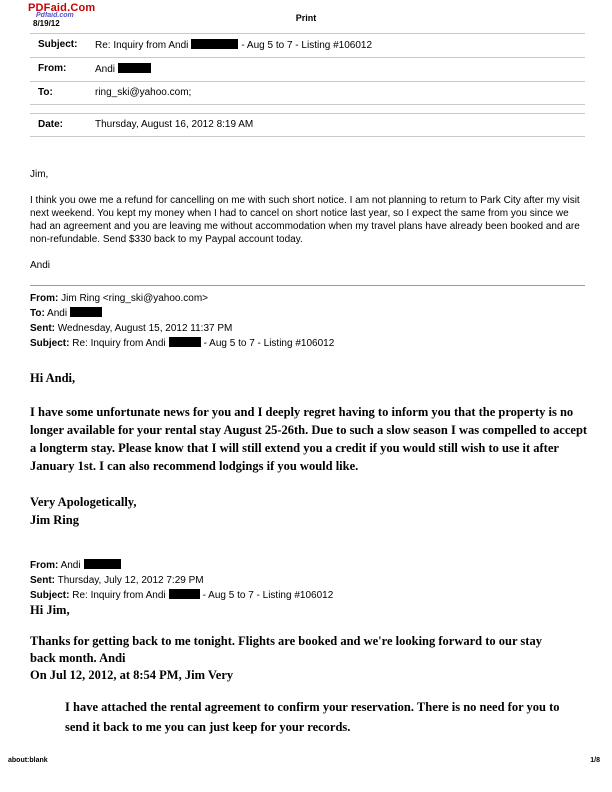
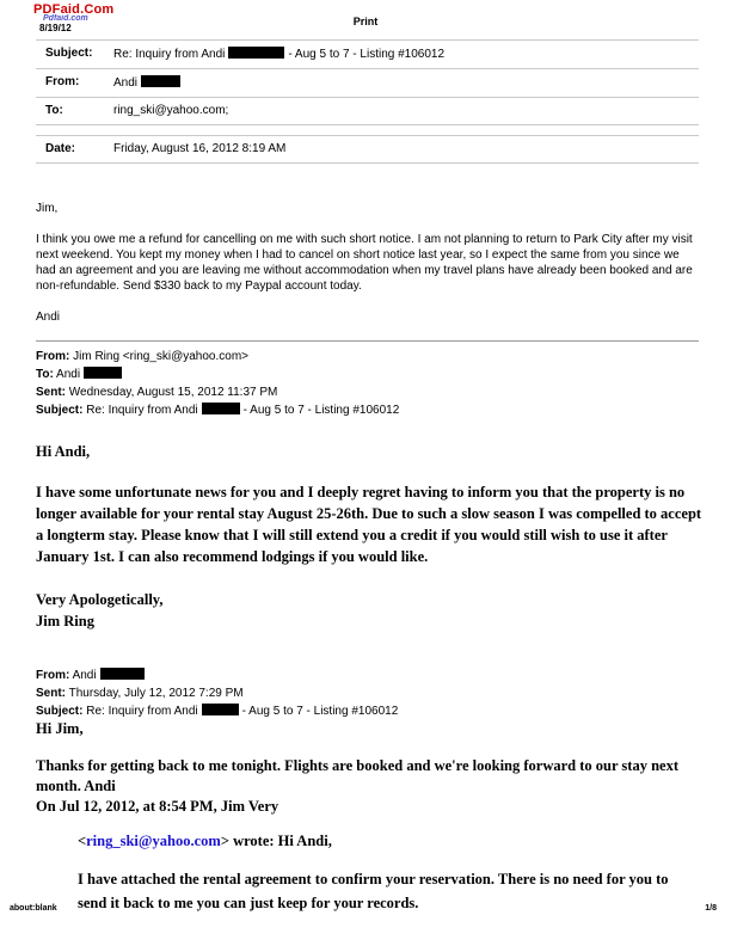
  PDFaid.Com
  8/19/12
  Print
  Subject:
  Re: Inquiry from Andi - Aug 5 to 7 - Listing #106012
  From:
  Andi
  To:
  ring_ski@yahoo.com;
  Date:
- Thursday, August 16, 2012 8:19 AM
+ Friday, August 16, 2012 8:19 AM
  Jim,
  I think you owe me a refund for cancelling on me with such short notice. I am not planning to return to Park City after my visit next weekend. You kept my money when I had to cancel on short notice last year, so I expect the same from you since we had an agreement and you are leaving me without accommodation when my travel plans have already been booked and are non-refundable. Send $330 back to my Paypal account today.
  Andi
  From: Jim Ring <ring_ski@yahoo.com>
  To: Andi
  Sent: Wednesday, August 15, 2012 11:37 PM
  Subject: Re: Inquiry from Andi - Aug 5 to 7 - Listing #106012
  Hi Andi,
  I have some unfortunate news for you and I deeply regret having to inform you that the property is no longer available for your rental stay August 25-26th. Due to such a slow season I was compelled to accept a longterm stay. Please know that I will still extend you a credit if you would still wish to use it after January 1st. I can also recommend lodgings if you would like.
  Very Apologetically,
  Jim Ring
  From: Andi
  Sent: Thursday, July 12, 2012 7:29 PM
  Subject: Re: Inquiry from Andi - Aug 5 to 7 - Listing #106012
  Hi Jim,
- Thanks for getting back to me tonight. Flights are booked and we're looking forward to our stay back month. Andi
+ Thanks for getting back to me tonight. Flights are booked and we're looking forward to our stay next month. Andi
  On Jul 12, 2012, at 8:54 PM, Jim Very
+ <ring_ski@yahoo.com> wrote: Hi Andi,
  I have attached the rental agreement to confirm your reservation. There is no need for you to send it back to me you can just keep for your records.
